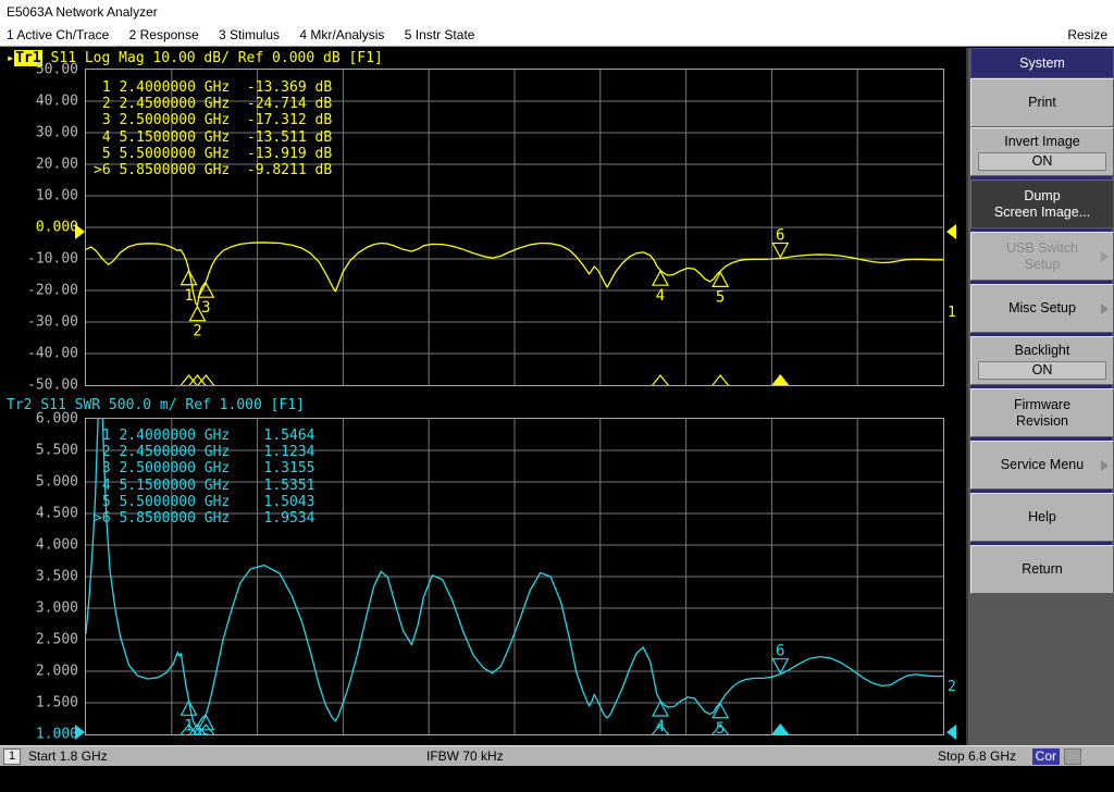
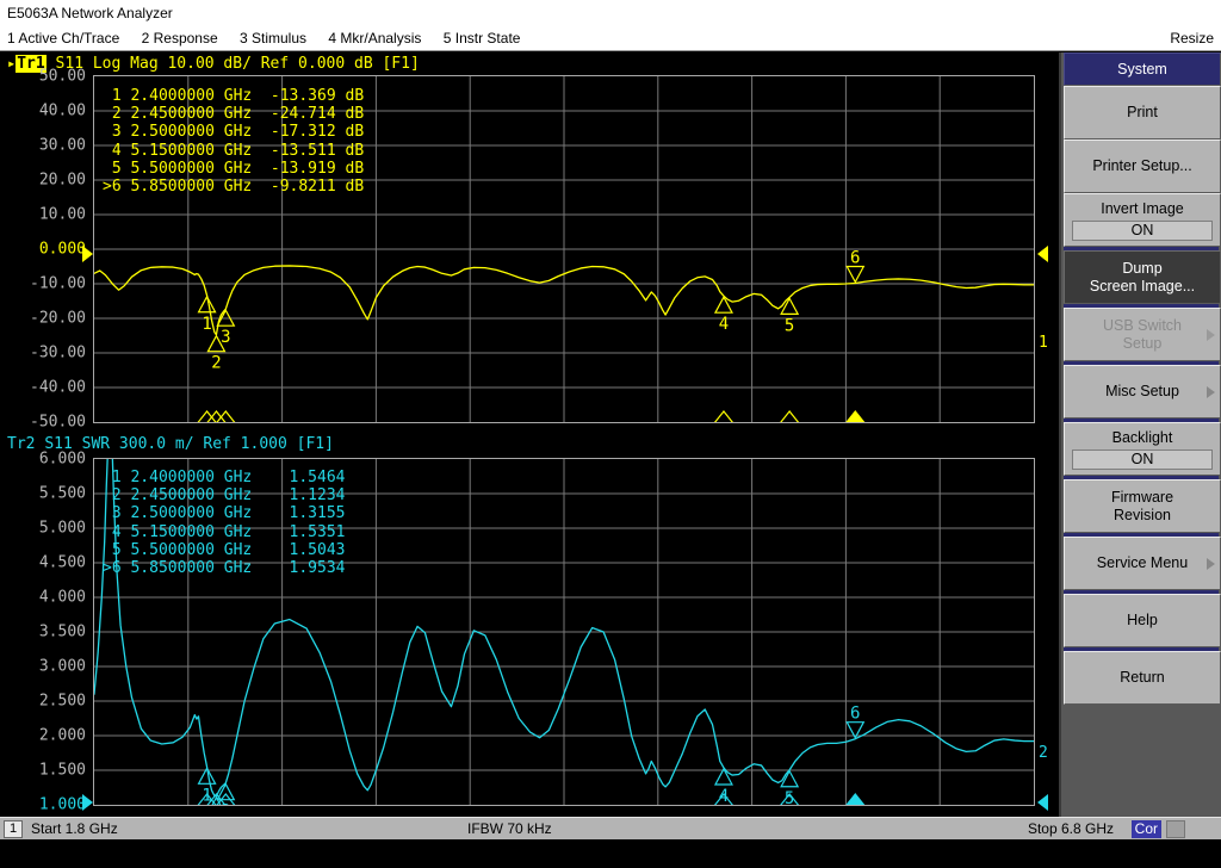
  E5063A Network Analyzer
  1 Active Ch/Trace 2 Response 3 Stimulus 4 Mkr/Analysis 5 Instr State
  Resize
  ▸Tr1 S11 Log Mag 10.00 dB/ Ref 0.000 dB [F1]
- Tr2 S11 SWR 500.0 m/ Ref 1.000 [F1]
+ Tr2 S11 SWR 300.0 m/ Ref 1.000 [F1]
  50.00
  40.00
  30.00
  20.00
  10.00
  0.000
  -10.00
  -20.00
  -30.00
  -40.00
  -50.00
  6.000
  5.500
  5.000
  4.500
  4.000
  3.500
  3.000
  2.500
  2.000
  1.500
  1.000
  1
  2
  3
  4
  5
  6
  1
  4
  5
  6
  1 2.4000000 GHz -13.369 dB
  2 2.4500000 GHz -24.714 dB
  3 2.5000000 GHz -17.312 dB
  4 5.1500000 GHz -13.511 dB
  5 5.5000000 GHz -13.919 dB
  >6 5.8500000 GHz -9.8211 dB
  1 2.4000000 GHz 1.5464
  2 2.4500000 GHz 1.1234
  3 2.5000000 GHz 1.3155
  4 5.1500000 GHz 1.5351
  5 5.5000000 GHz 1.5043
  >6 5.8500000 GHz 1.9534
  1
  2
  System
  Print
+ Printer Setup...
  Invert Image
  ON
  Dump
  Screen Image...
  USB Switch
  Setup
  Misc Setup
  Backlight
  ON
  Firmware
  Revision
  Service Menu
  Help
  Return
  1
  Start 1.8 GHz
  IFBW 70 kHz
  Stop 6.8 GHz
  Cor
